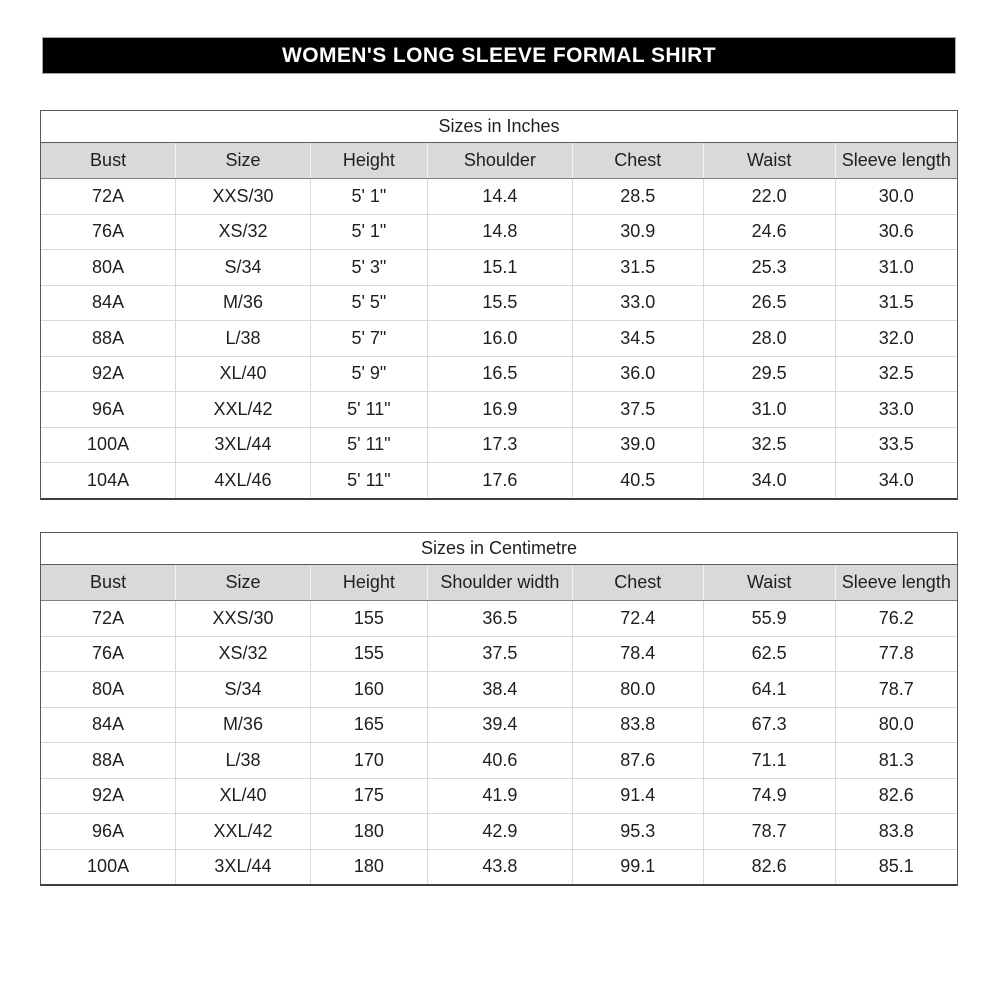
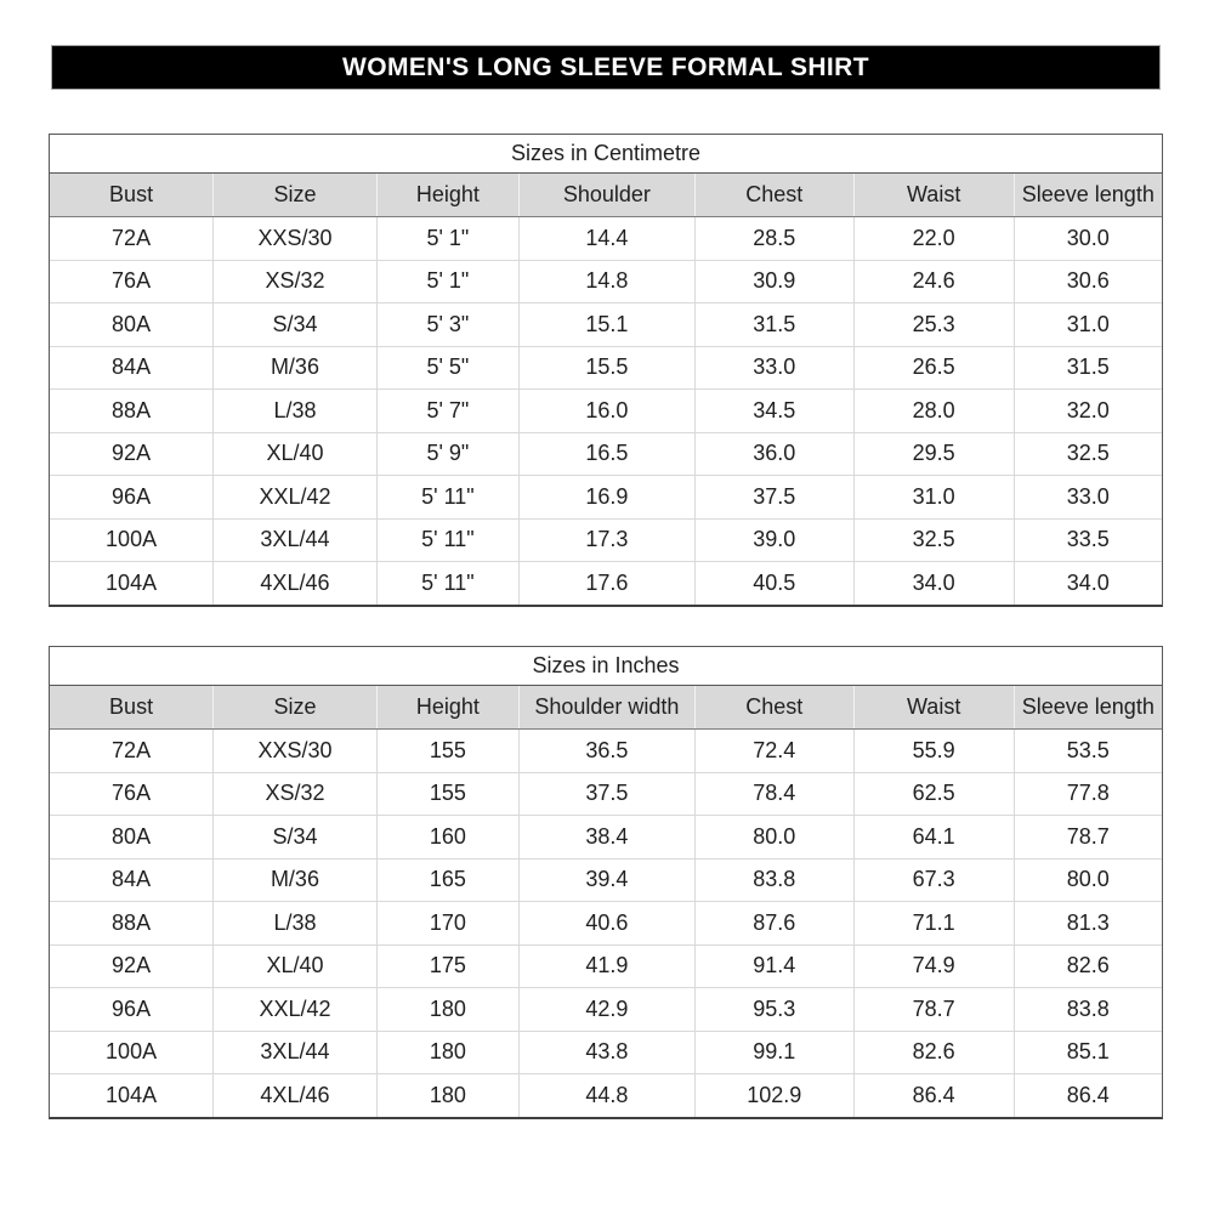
  WOMEN'S LONG SLEEVE FORMAL SHIRT
- Sizes in Inches
+ Sizes in Centimetre
  Bust	Size	Height	Shoulder	Chest	Waist	Sleeve length
  72A	XXS/30	5' 1"	14.4	28.5	22.0	30.0
  76A	XS/32	5' 1"	14.8	30.9	24.6	30.6
  80A	S/34	5' 3"	15.1	31.5	25.3	31.0
  84A	M/36	5' 5"	15.5	33.0	26.5	31.5
  88A	L/38	5' 7"	16.0	34.5	28.0	32.0
  92A	XL/40	5' 9"	16.5	36.0	29.5	32.5
  96A	XXL/42	5' 11"	16.9	37.5	31.0	33.0
  100A	3XL/44	5' 11"	17.3	39.0	32.5	33.5
  104A	4XL/46	5' 11"	17.6	40.5	34.0	34.0
- Sizes in Centimetre
+ Sizes in Inches
  Bust	Size	Height	Shoulder width	Chest	Waist	Sleeve length
- 72A	XXS/30	155	36.5	72.4	55.9	76.2
+ 72A	XXS/30	155	36.5	72.4	55.9	53.5
  76A	XS/32	155	37.5	78.4	62.5	77.8
  80A	S/34	160	38.4	80.0	64.1	78.7
  84A	M/36	165	39.4	83.8	67.3	80.0
  88A	L/38	170	40.6	87.6	71.1	81.3
  92A	XL/40	175	41.9	91.4	74.9	82.6
  96A	XXL/42	180	42.9	95.3	78.7	83.8
  100A	3XL/44	180	43.8	99.1	82.6	85.1
+ 104A	4XL/46	180	44.8	102.9	86.4	86.4
